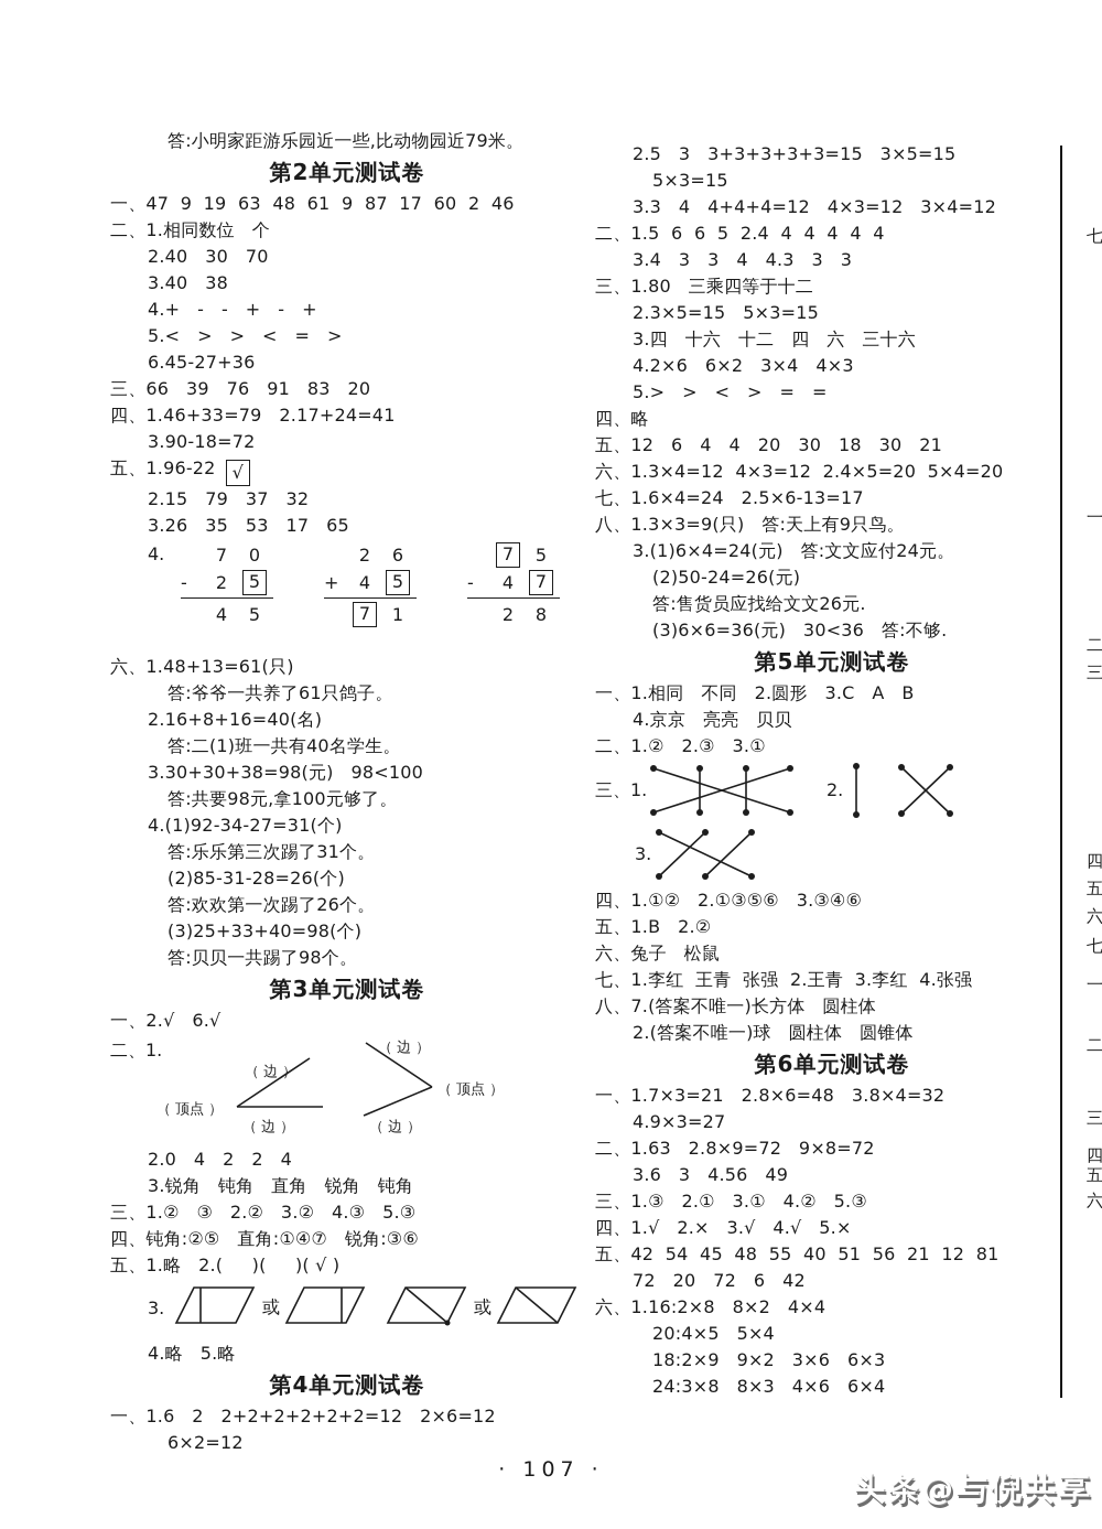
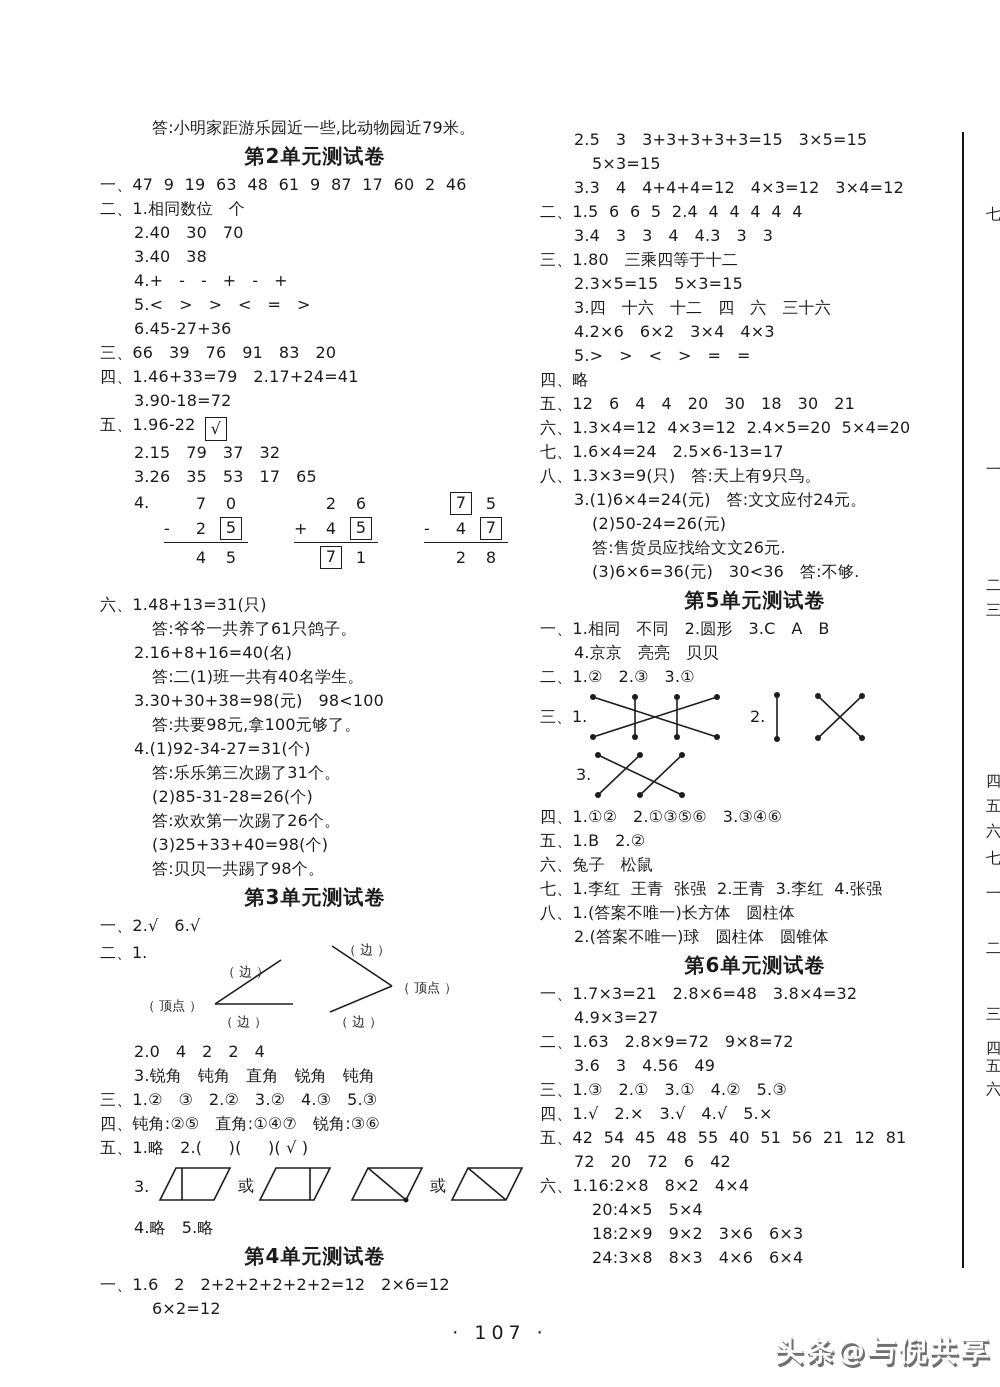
  答:小明家距游乐园近一些,比动物园近79米。
  第2单元测试卷
  一、47 9 19 63 48 61 9 87 17 60 2 46
  二、1.相同数位 个
  2.40 30 70
  3.40 38
  4.+ - - + - +
  5.< > > < = >
  6.45-27+36
  三、66 39 76 91 83 20
  四、1.46+33=79 2.17+24=41
  3.90-18=72
  五、1.96-22 √
  2.15 79 37 32
  3.26 35 53 17 65
  4.
  7
  0
  -
  2
  5
  4
  5
  2
  6
  +
  4
  5
  7
  1
  7
  5
  -
  4
  7
  2
  8
- 六、1.48+13=61(只)
+ 六、1.48+13=31(只)
  答:爷爷一共养了61只鸽子。
  2.16+8+16=40(名)
  答:二(1)班一共有40名学生。
  3.30+30+38=98(元) 98<100
  答:共要98元,拿100元够了。
  4.(1)92-34-27=31(个)
  答:乐乐第三次踢了31个。
  (2)85-31-28=26(个)
  答:欢欢第一次踢了26个。
  (3)25+33+40=98(个)
  答:贝贝一共踢了98个。
  第3单元测试卷
  一、2.√ 6.√
  二、1.
  （ 边 ）
  （ 顶点 ）
  （ 边 ）
  （ 边 ）
  （ 顶点 ）
  （ 边 ）
  2.0 4 2 2 4
  3.锐角 钝角 直角 锐角 钝角
  三、1.② ③ 2.② 3.② 4.③ 5.③
  四、钝角:②⑤ 直角:①④⑦ 锐角:③⑥
  五、1.略 2.( )( )( √ )
  3.
  或
  或
  4.略 5.略
  第4单元测试卷
  一、1.6 2 2+2+2+2+2+2=12 2×6=12
  6×2=12
  2.5 3 3+3+3+3+3=15 3×5=15
  5×3=15
  3.3 4 4+4+4=12 4×3=12 3×4=12
  二、1.5 6 6 5 2.4 4 4 4 4 4
  3.4 3 3 4 4.3 3 3
  三、1.80 三乘四等于十二
  2.3×5=15 5×3=15
  3.四 十六 十二 四 六 三十六
  4.2×6 6×2 3×4 4×3
  5.> > < > = =
  四、略
  五、12 6 4 4 20 30 18 30 21
  六、1.3×4=12 4×3=12 2.4×5=20 5×4=20
  七、1.6×4=24 2.5×6-13=17
  八、1.3×3=9(只) 答:天上有9只鸟。
  3.(1)6×4=24(元) 答:文文应付24元。
  (2)50-24=26(元)
  答:售货员应找给文文26元.
  (3)6×6=36(元) 30<36 答:不够.
  第5单元测试卷
  一、1.相同 不同 2.圆形 3.C A B
  4.京京 亮亮 贝贝
  二、1.② 2.③ 3.①
  三、1.
  2.
  3.
  四、1.①② 2.①③⑤⑥ 3.③④⑥
  五、1.B 2.②
  六、兔子 松鼠
  七、1.李红 王青 张强 2.王青 3.李红 4.张强
- 八、7.(答案不唯一)长方体 圆柱体
+ 八、1.(答案不唯一)长方体 圆柱体
  2.(答案不唯一)球 圆柱体 圆锥体
  第6单元测试卷
  一、1.7×3=21 2.8×6=48 3.8×4=32
  4.9×3=27
  二、1.63 2.8×9=72 9×8=72
  3.6 3 4.56 49
  三、1.③ 2.① 3.① 4.② 5.③
  四、1.√ 2.× 3.√ 4.√ 5.×
  五、42 54 45 48 55 40 51 56 21 12 81
  72 20 72 6 42
  六、1.16:2×8 8×2 4×4
  20:4×5 5×4
  18:2×9 9×2 3×6 6×3
  24:3×8 8×3 4×6 6×4
  七
  一
  二
  三
  四
  五
  六
  七
  一
  二
  三
  四
  五
  六
  · 107 ·
  头条@与倪共享
